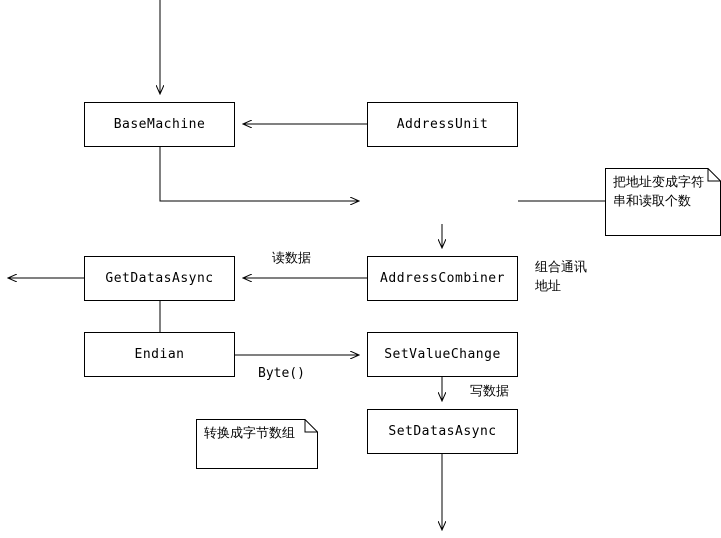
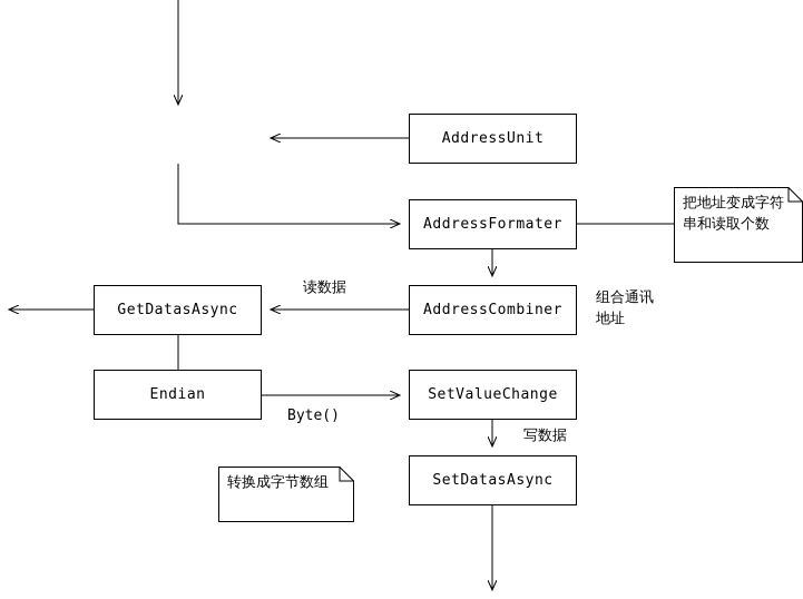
- BaseMachine
  AddressUnit
+ AddressFormater
  GetDatasAsync
  AddressCombiner
  Endian
  SetValueChange
  SetDatasAsync
  把地址变成字符串和读取个数
  转换成字节数组
  读数据
  组合通讯
  地址
  Byte()
  写数据
